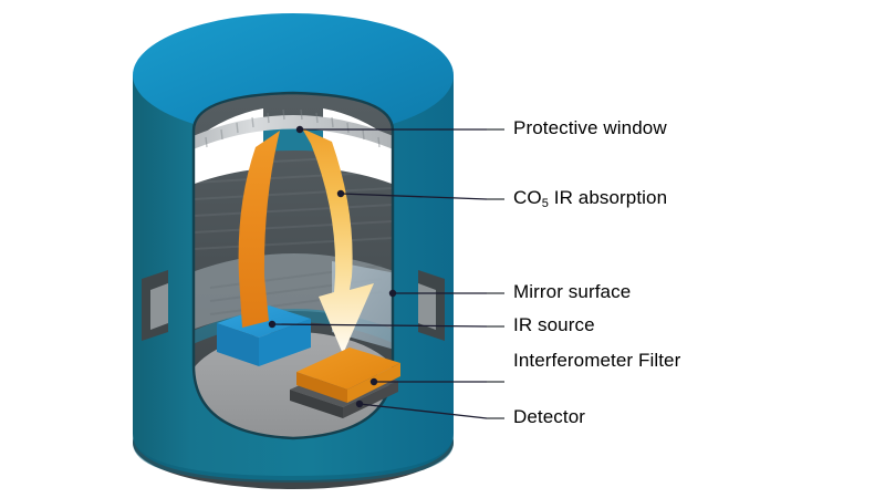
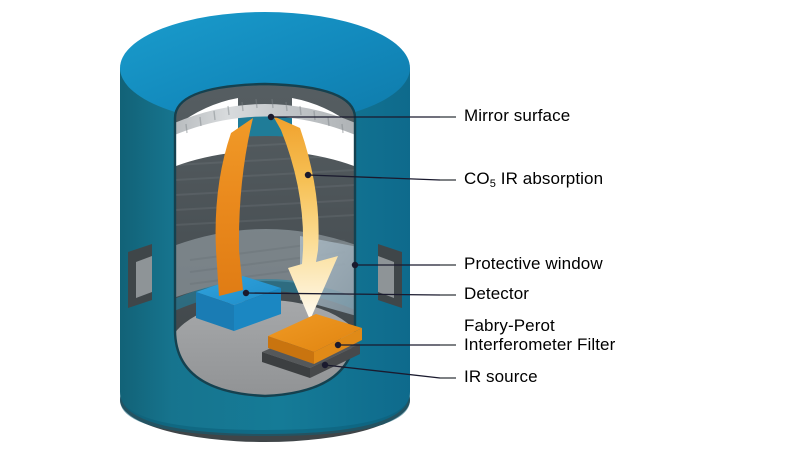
- Protective window
+ Mirror surface
  CO5 IR absorption
- Mirror surface
+ Protective window
- IR source
+ Detector
+ Fabry-Perot
  Interferometer Filter
- Detector
+ IR source
